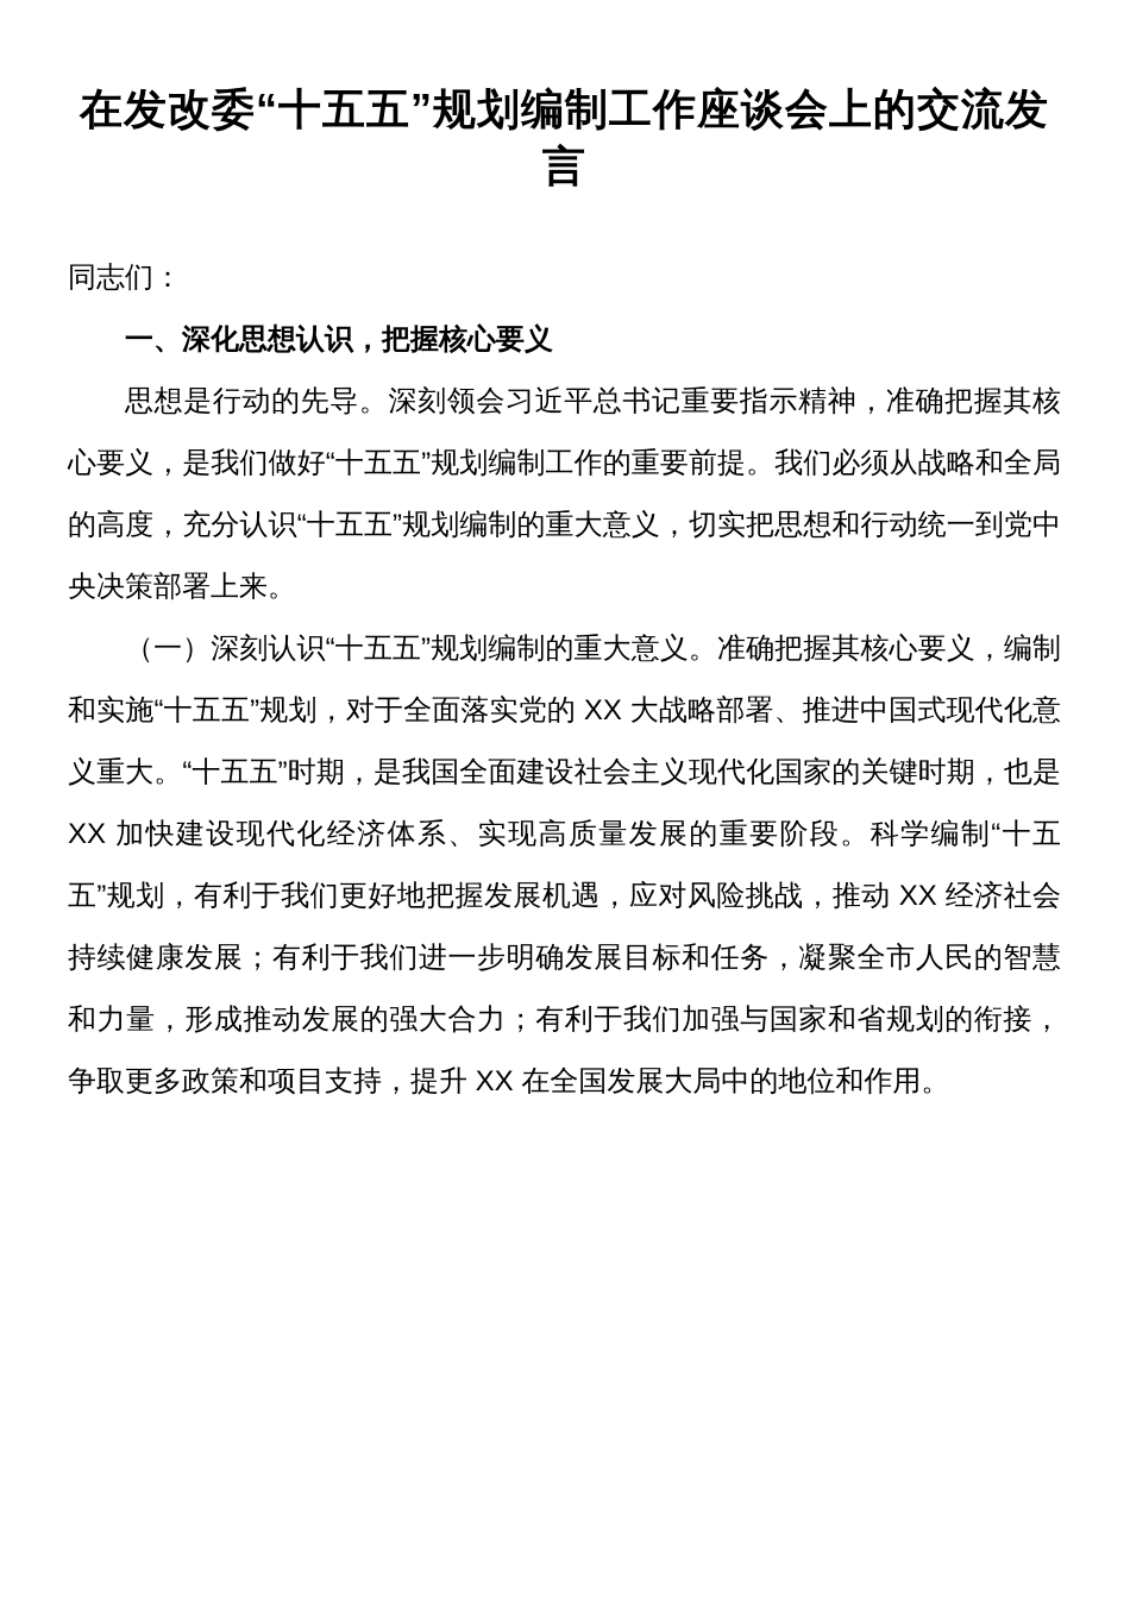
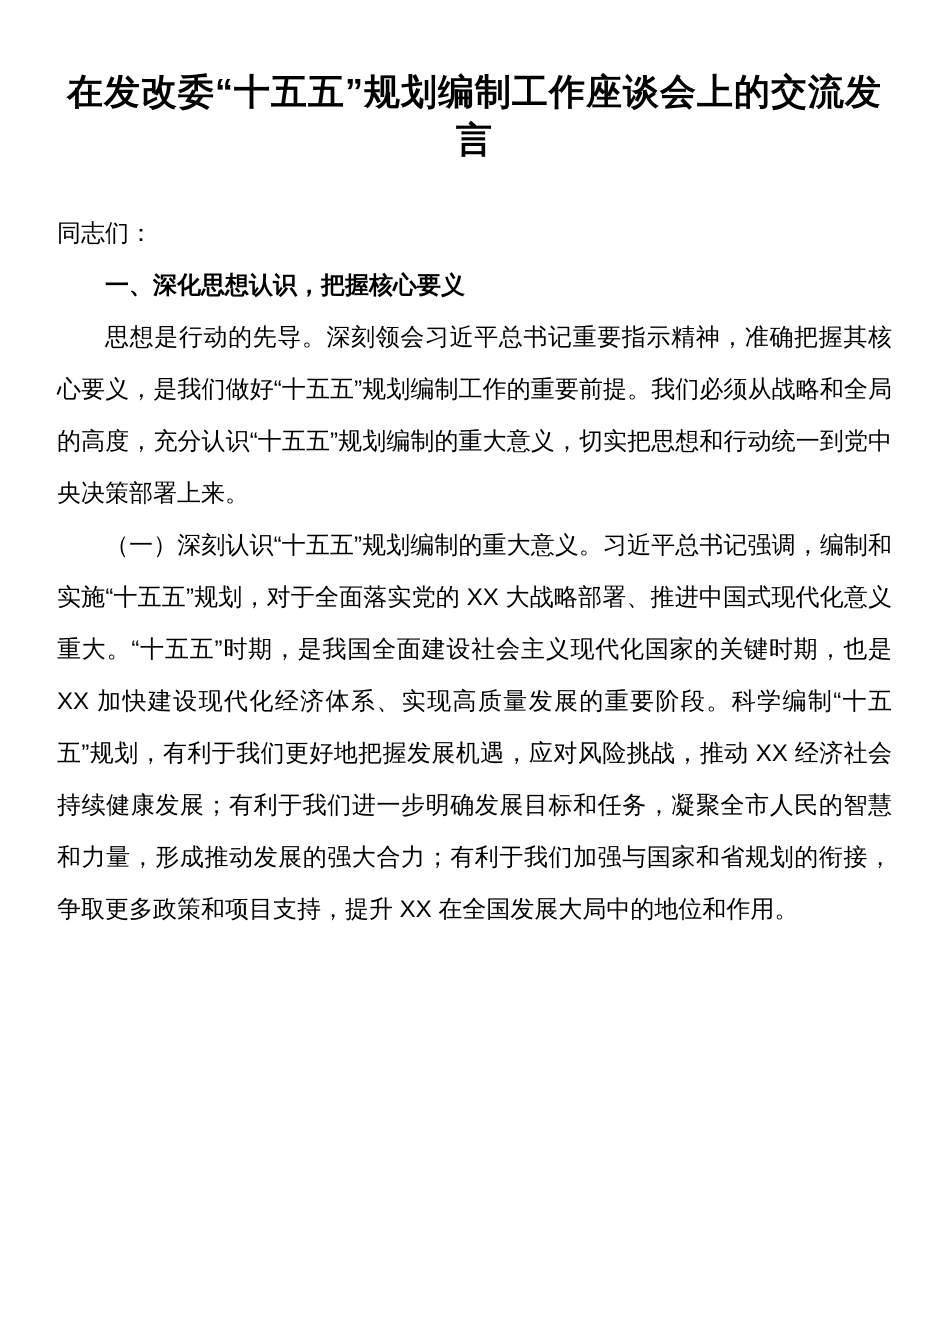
  在发改委“十五五”规划编制工作座谈会上的交流发言
  同志们：
  一、深化思想认识，把握核心要义
  思想是行动的先导。深刻领会习近平总书记重要指示精神，准确把握其核心要义，是我们做好“十五五”规划编制工作的重要前提。我们必须从战略和全局的高度，充分认识“十五五”规划编制的重大意义，切实把思想和行动统一到党中央决策部署上来。
- （一）深刻认识“十五五”规划编制的重大意义。准确把握其核心要义，编制和实施“十五五”规划，对于全面落实党的 XX 大战略部署、推进中国式现代化意义重大。“十五五”时期，是我国全面建设社会主义现代化国家的关键时期，也是 XX 加快建设现代化经济体系、实现高质量发展的重要阶段。科学编制“十五五”规划，有利于我们更好地把握发展机遇，应对风险挑战，推动 XX 经济社会持续健康发展；有利于我们进一步明确发展目标和任务，凝聚全市人民的智慧和力量，形成推动发展的强大合力；有利于我们加强与国家和省规划的衔接，争取更多政策和项目支持，提升 XX 在全国发展大局中的地位和作用。
+ （一）深刻认识“十五五”规划编制的重大意义。习近平总书记强调，编制和实施“十五五”规划，对于全面落实党的 XX 大战略部署、推进中国式现代化意义重大。“十五五”时期，是我国全面建设社会主义现代化国家的关键时期，也是 XX 加快建设现代化经济体系、实现高质量发展的重要阶段。科学编制“十五五”规划，有利于我们更好地把握发展机遇，应对风险挑战，推动 XX 经济社会持续健康发展；有利于我们进一步明确发展目标和任务，凝聚全市人民的智慧和力量，形成推动发展的强大合力；有利于我们加强与国家和省规划的衔接，争取更多政策和项目支持，提升 XX 在全国发展大局中的地位和作用。
